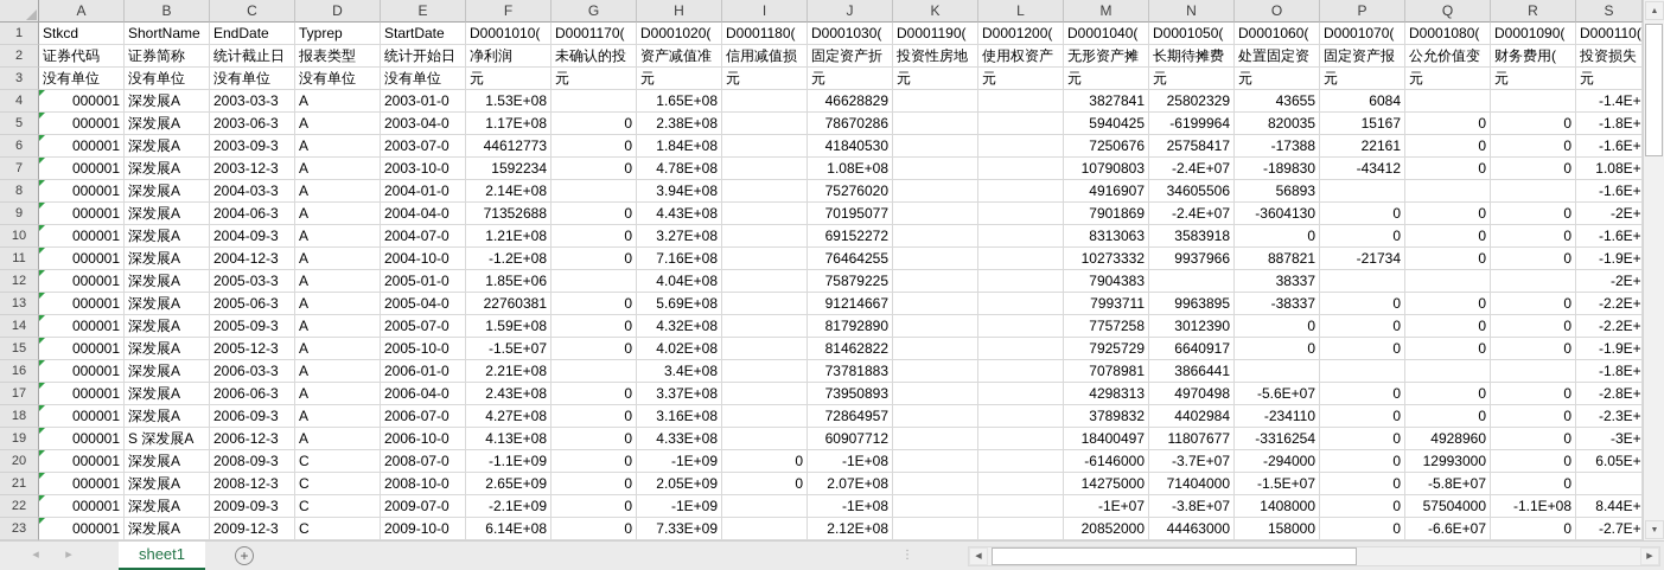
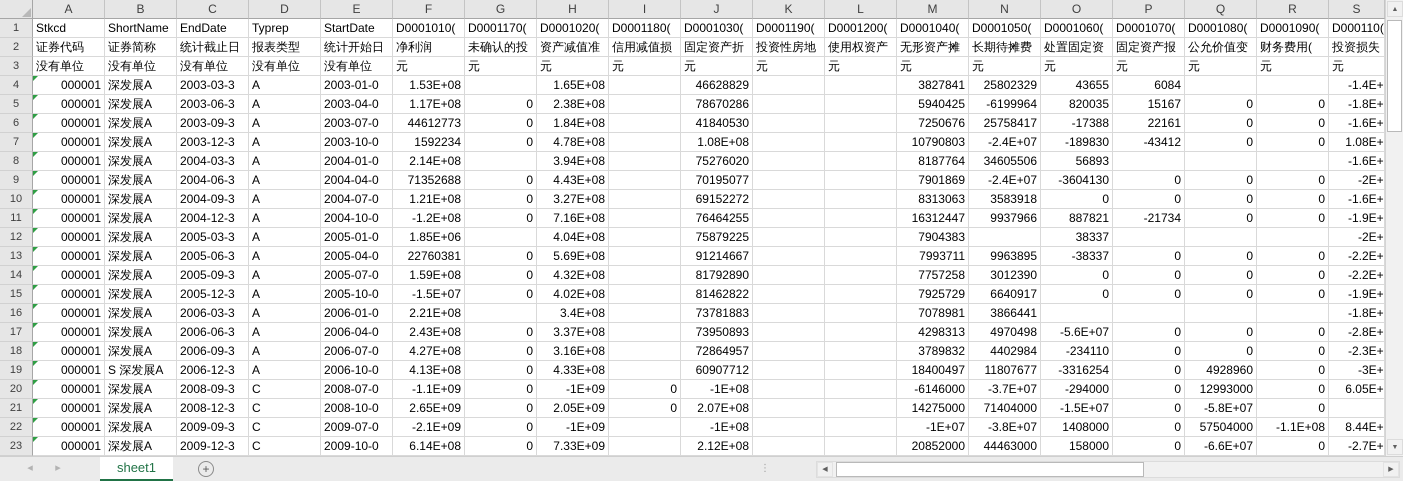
  A
  B
  C
  D
  E
  F
  G
  H
  I
  J
  K
  L
  M
  N
  O
  P
  Q
  R
  S
  1
  Stkcd
  ShortName
  EndDate
  Typrep
  StartDate
  D0001010(
  D0001170(
  D0001020(
  D0001180(
  D0001030(
  D0001190(
  D0001200(
  D0001040(
  D0001050(
  D0001060(
  D0001070(
  D0001080(
  D0001090(
  D000110(
  2
  证券代码
  证券简称
  统计截止日
  报表类型
  统计开始日
  净利润
  未确认的投
  资产减值准
  信用减值损
  固定资产折
  投资性房地
  使用权资产
  无形资产摊
  长期待摊费
  处置固定资
  固定资产报
  公允价值变
  财务费用(
  投资损失
  3
  没有单位
  没有单位
  没有单位
  没有单位
  没有单位
  元
  元
  元
  元
  元
  元
  元
  元
  元
  元
  元
  元
  元
  元
  4
  000001
  深发展A
  2003-03-3
  A
  2003-01-0
  1.53E+08
  1.65E+08
  46628829
  3827841
  25802329
  43655
  6084
  -1.4E+
  5
  000001
  深发展A
  2003-06-3
  A
  2003-04-0
  1.17E+08
  0
  2.38E+08
  78670286
  5940425
  -6199964
  820035
  15167
  0
  0
  -1.8E+
  6
  000001
  深发展A
  2003-09-3
  A
  2003-07-0
  44612773
  0
  1.84E+08
  41840530
  7250676
  25758417
  -17388
  22161
  0
  0
  -1.6E+
  7
  000001
  深发展A
  2003-12-3
  A
  2003-10-0
  1592234
  0
  4.78E+08
  1.08E+08
  10790803
  -2.4E+07
  -189830
  -43412
  0
  0
  1.08E+
  8
  000001
  深发展A
  2004-03-3
  A
  2004-01-0
  2.14E+08
  3.94E+08
  75276020
- 4916907
+ 8187764
  34605506
  56893
  -1.6E+
  9
  000001
  深发展A
  2004-06-3
  A
  2004-04-0
  71352688
  0
  4.43E+08
  70195077
  7901869
  -2.4E+07
  -3604130
  0
  0
  0
  10
  000001
  深发展A
  2004-09-3
  A
  2004-07-0
  1.21E+08
  0
  3.27E+08
  69152272
  8313063
  3583918
  0
  0
  0
  0
  -1.6E+
  11
  000001
  深发展A
  2004-12-3
  A
  2004-10-0
  -1.2E+08
  0
  7.16E+08
  76464255
- 10273332
+ 16312447
  9937966
  887821
  -21734
  0
  0
  -1.9E+
  12
  000001
  深发展A
  2005-03-3
  A
  2005-01-0
  1.85E+06
  4.04E+08
  75879225
  7904383
  38337
  13
  000001
  深发展A
  2005-06-3
  A
  2005-04-0
  22760381
  0
  5.69E+08
  91214667
  7993711
  9963895
  -38337
  0
  0
  0
  -2.2E+
  14
  000001
  深发展A
  2005-09-3
  A
  2005-07-0
  1.59E+08
  0
  4.32E+08
  81792890
  7757258
  3012390
  0
  0
  0
  0
  -2.2E+
  15
  000001
  深发展A
  2005-12-3
  A
  2005-10-0
  -1.5E+07
  0
  4.02E+08
  81462822
  7925729
  6640917
  0
  0
  0
  0
  -1.9E+
  16
  000001
  深发展A
  2006-03-3
  A
  2006-01-0
  2.21E+08
  3.4E+08
  73781883
  7078981
  3866441
  -1.8E+
  17
  000001
  深发展A
  2006-06-3
  A
  2006-04-0
  2.43E+08
  0
  3.37E+08
  73950893
  4298313
  4970498
  -5.6E+07
  0
  0
  0
  -2.8E+
  18
  000001
  深发展A
  2006-09-3
  A
  2006-07-0
  4.27E+08
  0
  3.16E+08
  72864957
  3789832
  4402984
  -234110
  0
  0
  0
  -2.3E+
  19
  000001
  S 深发展A
  2006-12-3
  A
  2006-10-0
  4.13E+08
  0
  4.33E+08
  60907712
  18400497
  11807677
  -3316254
  0
  4928960
  0
  20
  000001
  深发展A
  2008-09-3
  C
  2008-07-0
  -1.1E+09
  0
  -1E+09
  0
  -1E+08
  -6146000
  -3.7E+07
  -294000
  0
  12993000
  0
  6.05E+
  21
  000001
  深发展A
  2008-12-3
  C
  2008-10-0
  2.65E+09
  0
  2.05E+09
  0
  2.07E+08
  14275000
  71404000
  -1.5E+07
  0
  -5.8E+07
  0
  22
  000001
  深发展A
  2009-09-3
  C
  2009-07-0
  -2.1E+09
  0
  -1E+09
  -1E+08
  -1E+07
  -3.8E+07
  1408000
  0
  57504000
  -1.1E+08
  8.44E+
  23
  000001
  深发展A
  2009-12-3
  C
  2009-10-0
  6.14E+08
  0
  7.33E+09
  2.12E+08
  20852000
  44463000
  158000
  0
  -6.6E+07
  0
  -2.7E+
  ◂
  ▸
  sheet1
  +
  ⋮
